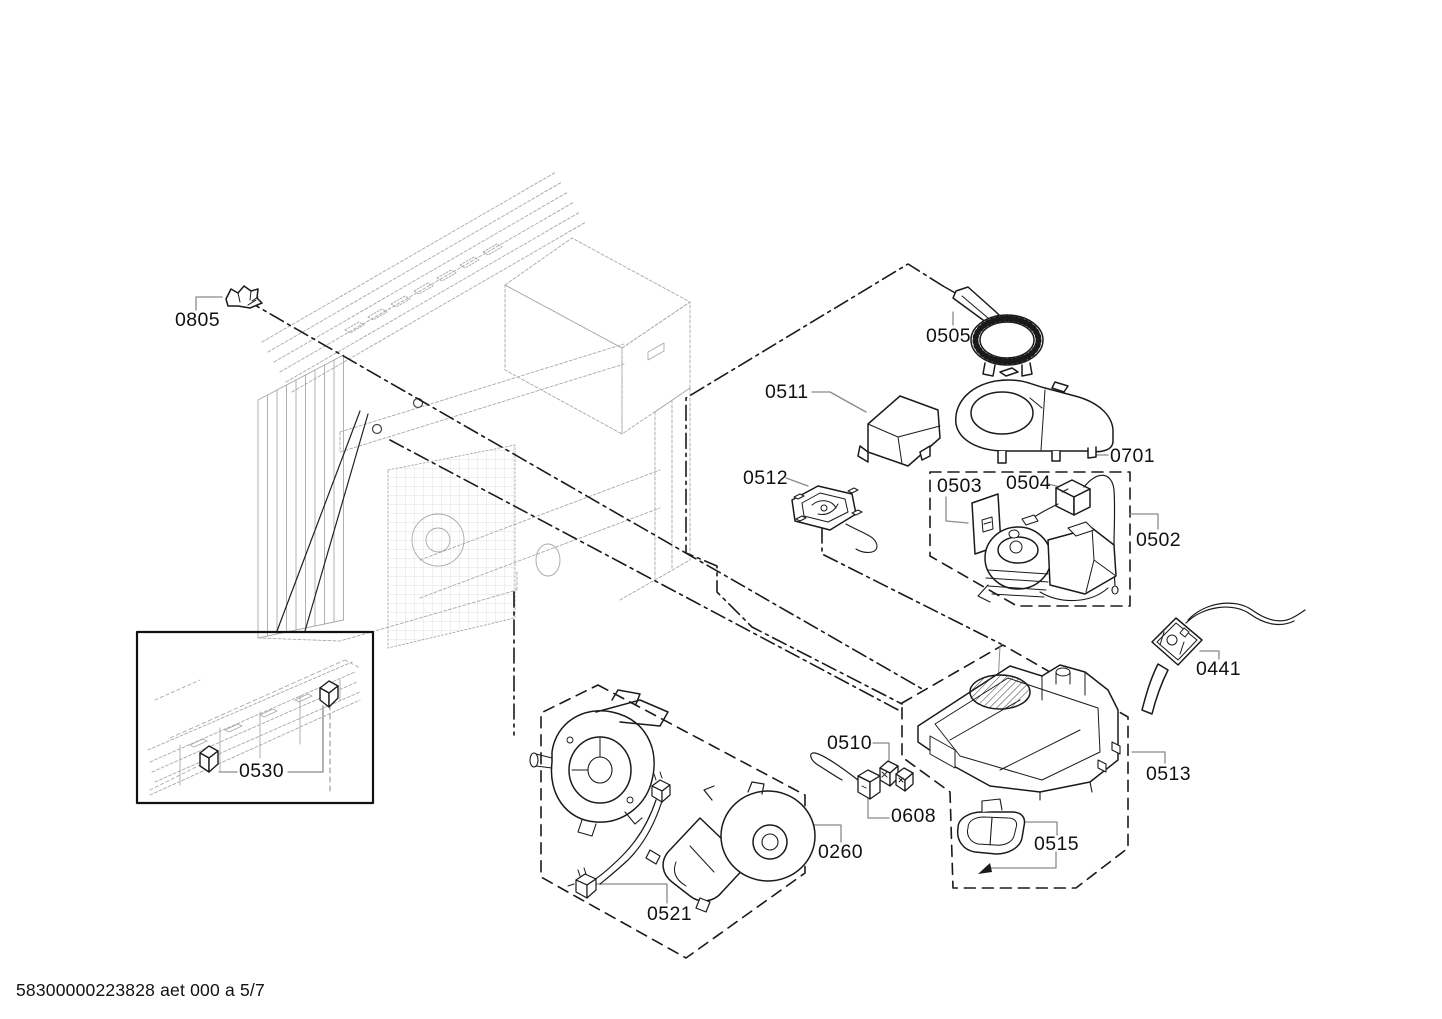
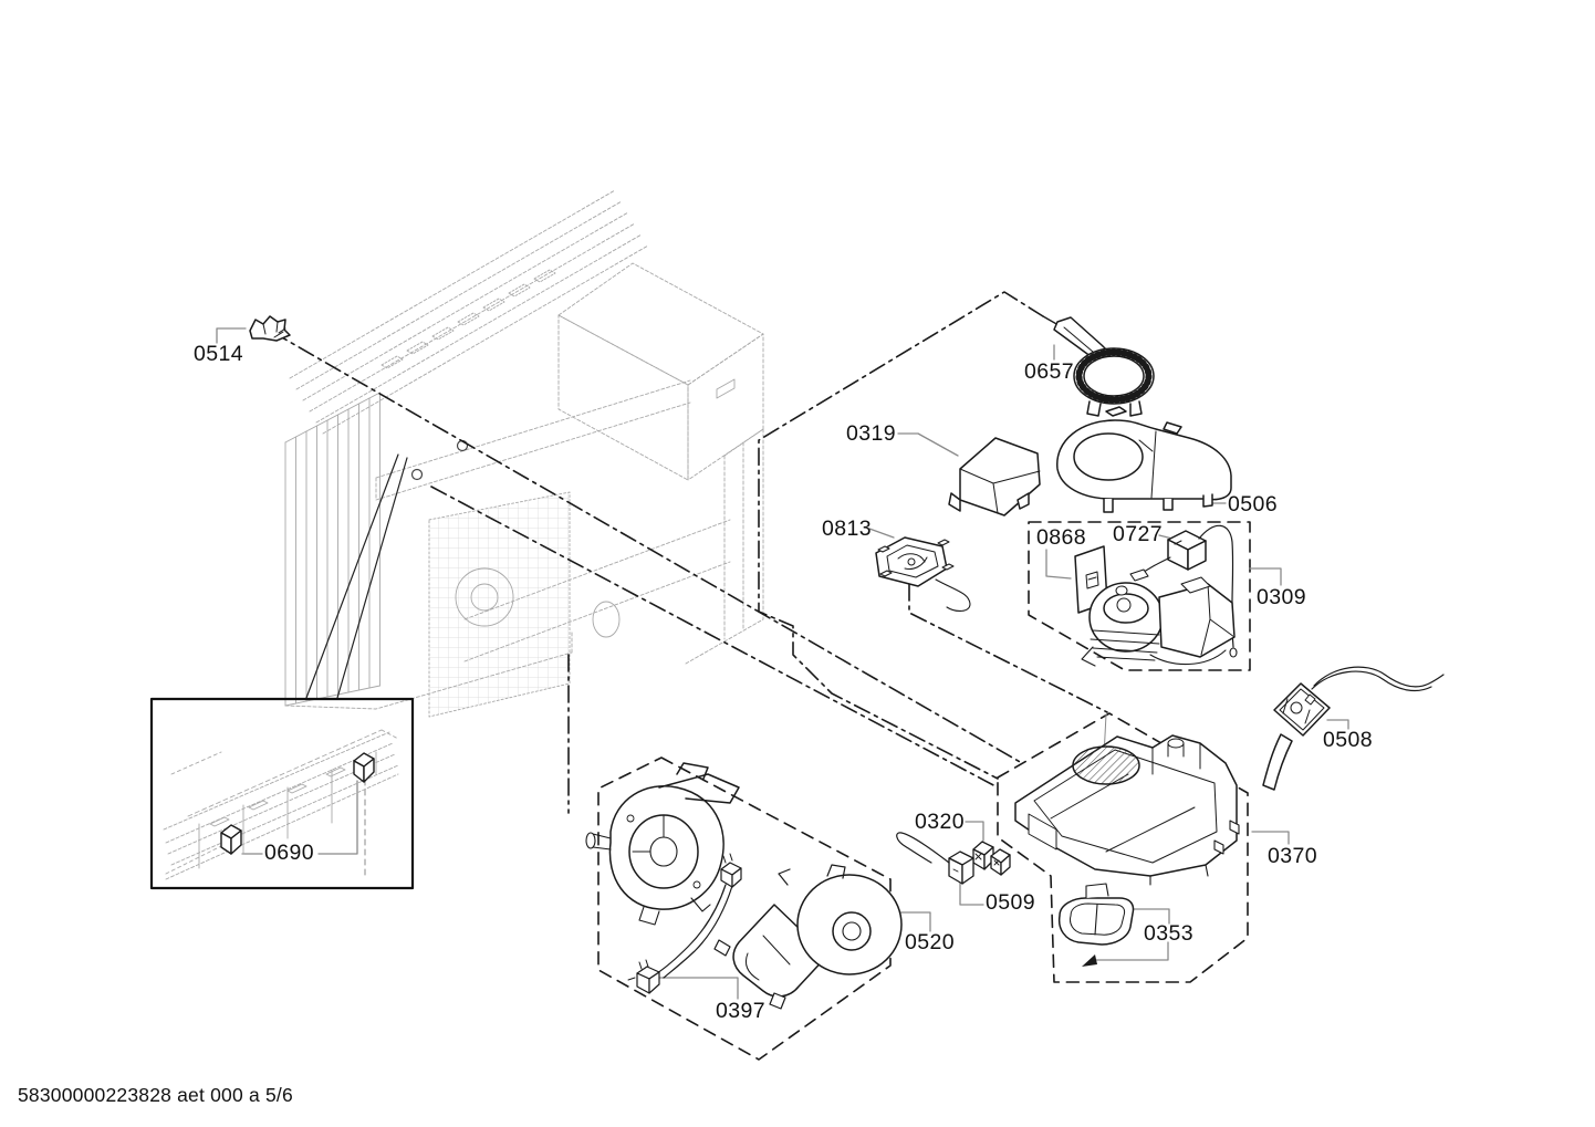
- 0805
+ 0514
- 0505
+ 0657
- 0511
+ 0319
- 0701
+ 0506
- 0512
+ 0813
- 0503
+ 0868
- 0504
+ 0727
- 0502
+ 0309
- 0441
+ 0508
- 0510
+ 0320
- 0513
+ 0370
- 0608
+ 0509
- 0515
+ 0353
- 0260
+ 0520
- 0521
+ 0397
- 0530
+ 0690
- 58300000223828 aet 000 a 5/7
+ 58300000223828 aet 000 a 5/6
